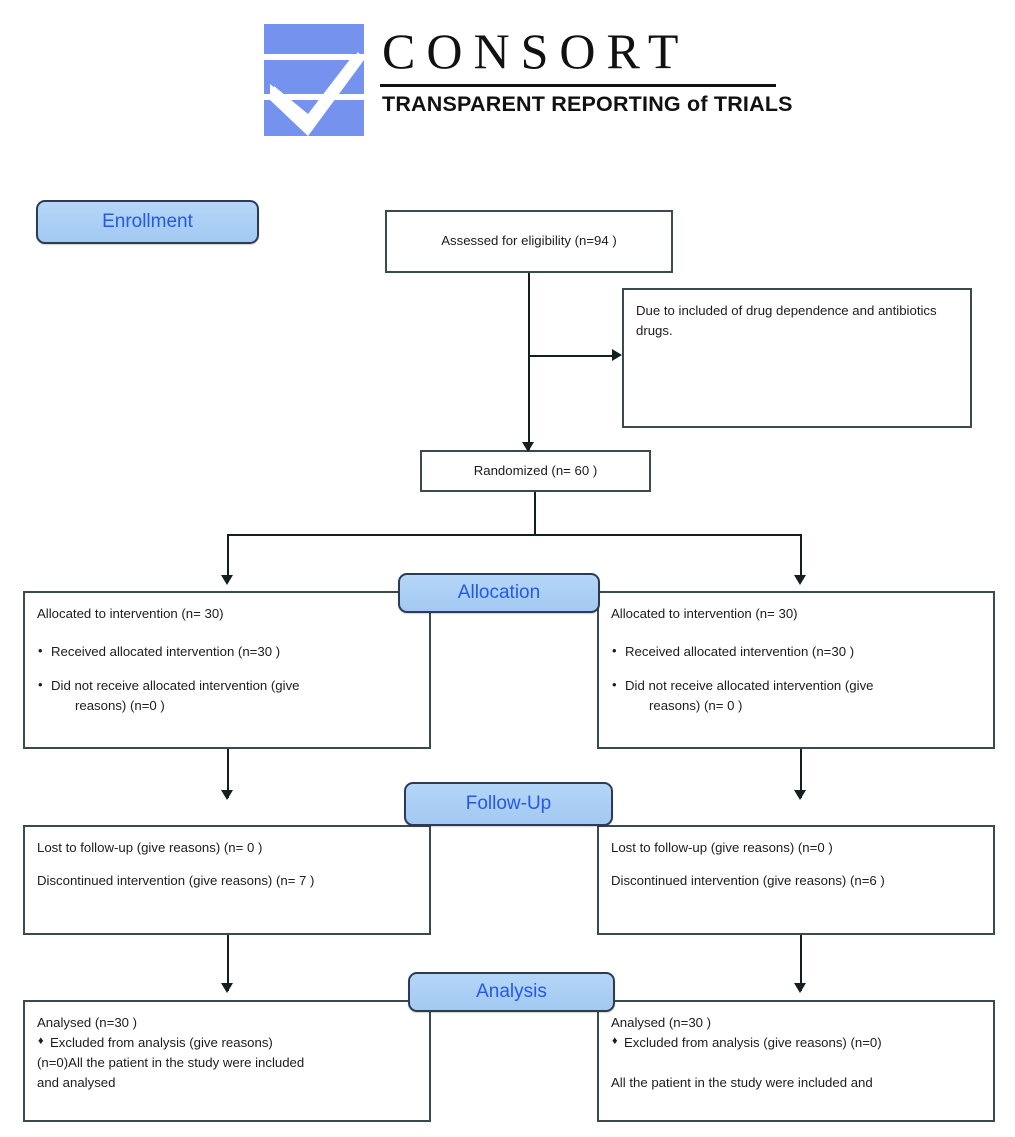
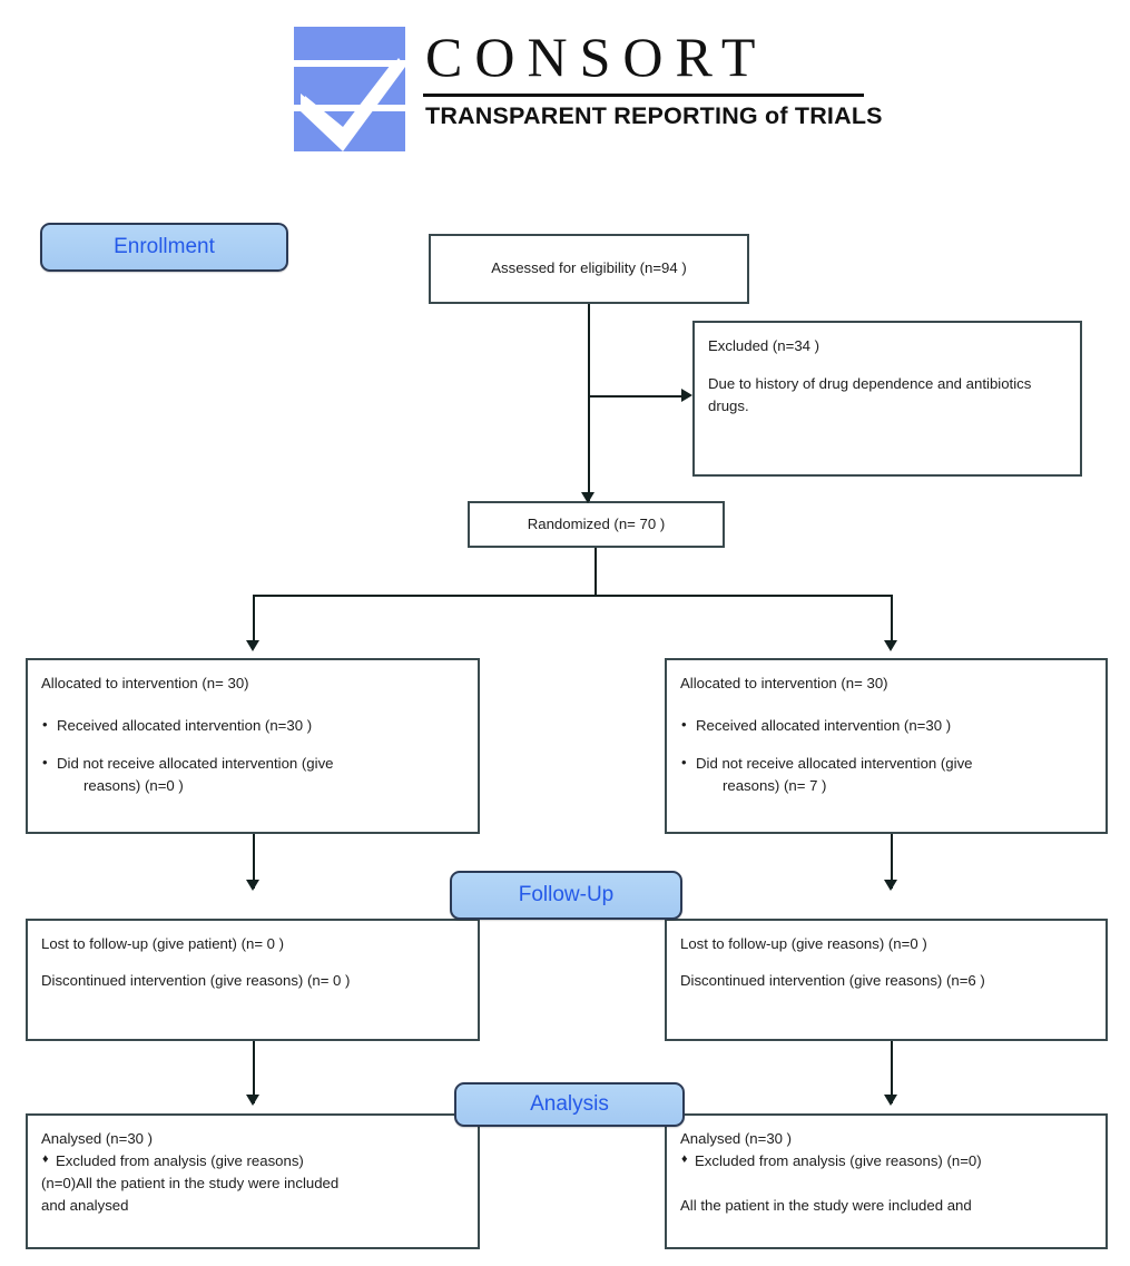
  CONSORT
  TRANSPARENT REPORTING of TRIALS
  Enrollment
- Allocation
  Follow-Up
  Analysis
  Assessed for eligibility (n=94 )
+ Excluded (n=34 )
- Due to included of drug dependence and antibiotics drugs.
+ Due to history of drug dependence and antibiotics drugs.
- Randomized (n= 60 )
+ Randomized (n= 70 )
  Allocated to intervention (n= 30)
  Received allocated intervention (n=30 )
  Did not receive allocated intervention (give
  reasons) (n=0 )
  Allocated to intervention (n= 30)
  Received allocated intervention (n=30 )
  Did not receive allocated intervention (give
- reasons) (n= 0 )
+ reasons) (n= 7 )
- Lost to follow-up (give reasons) (n= 0 )
+ Lost to follow-up (give patient) (n= 0 )
- Discontinued intervention (give reasons) (n= 7 )
+ Discontinued intervention (give reasons) (n= 0 )
  Lost to follow-up (give reasons) (n=0 )
  Discontinued intervention (give reasons) (n=6 )
  Analysed (n=30 )
  Excluded from analysis (give reasons)
  (n=0)All the patient in the study were included
  and analysed
  Analysed (n=30 )
  Excluded from analysis (give reasons) (n=0)
  All the patient in the study were included and
